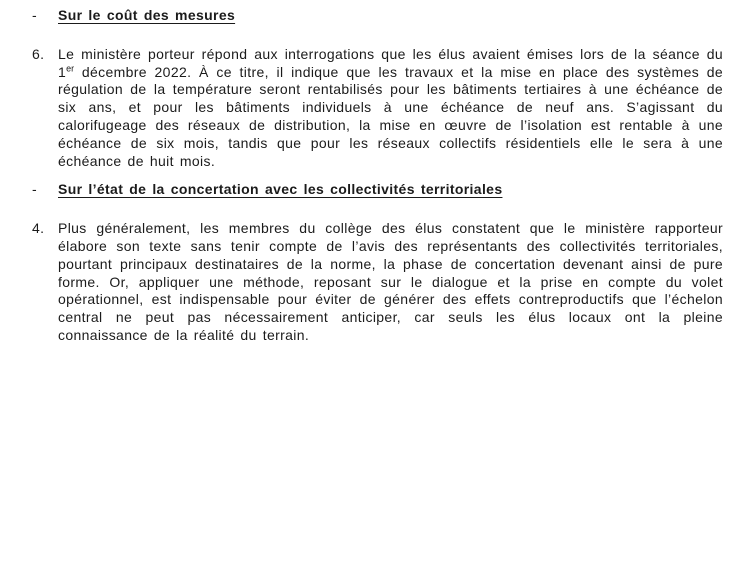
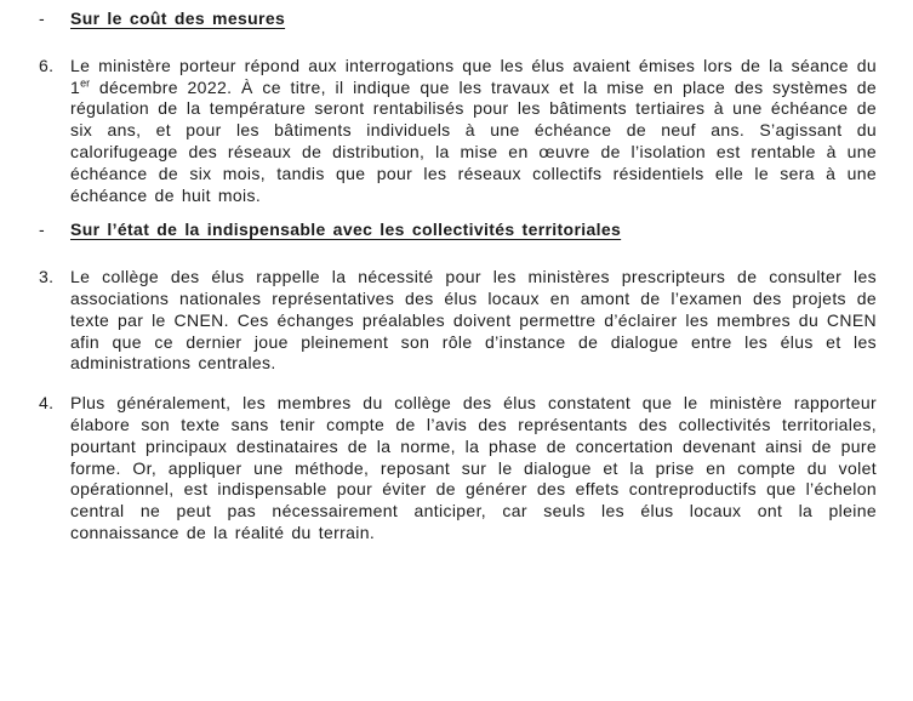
  -
  Sur le coût des mesures
  6.
  Le ministère porteur répond aux interrogations que les élus avaient émises lors de la séance du 1er décembre 2022. À ce titre, il indique que les travaux et la mise en place des systèmes de régulation de la température seront rentabilisés pour les bâtiments tertiaires à une échéance de six ans, et pour les bâtiments individuels à une échéance de neuf ans. S’agissant du calorifugeage des réseaux de distribution, la mise en œuvre de l’isolation est rentable à une échéance de six mois, tandis que pour les réseaux collectifs résidentiels elle le sera à une échéance de huit mois.
  -
- Sur l’état de la concertation avec les collectivités territoriales
+ Sur l’état de la indispensable avec les collectivités territoriales
+ 3.
+ Le collège des élus rappelle la nécessité pour les ministères prescripteurs de consulter les associations nationales représentatives des élus locaux en amont de l’examen des projets de texte par le CNEN. Ces échanges préalables doivent permettre d’éclairer les membres du CNEN afin que ce dernier joue pleinement son rôle d’instance de dialogue entre les élus et les administrations centrales.
  4.
  Plus généralement, les membres du collège des élus constatent que le ministère rapporteur élabore son texte sans tenir compte de l’avis des représentants des collectivités territoriales, pourtant principaux destinataires de la norme, la phase de concertation devenant ainsi de pure forme. Or, appliquer une méthode, reposant sur le dialogue et la prise en compte du volet opérationnel, est indispensable pour éviter de générer des effets contreproductifs que l’échelon central ne peut pas nécessairement anticiper, car seuls les élus locaux ont la pleine connaissance de la réalité du terrain.
